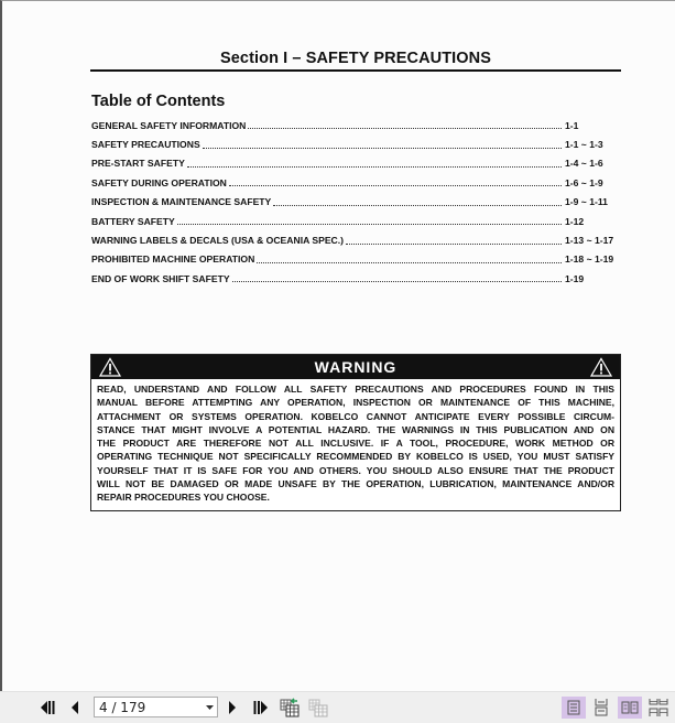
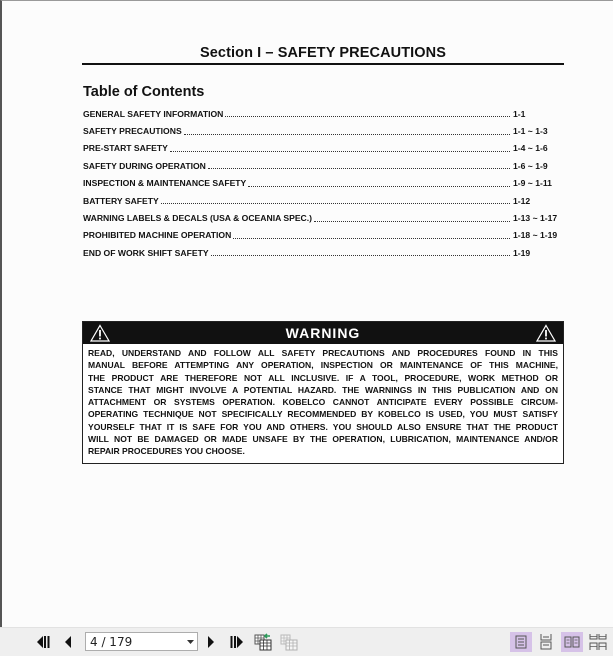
  Section I – SAFETY PRECAUTIONS
  Table of Contents
  GENERAL SAFETY INFORMATION
  1-1
  SAFETY PRECAUTIONS
  1-1 ~ 1-3
  PRE-START SAFETY
  1-4 ~ 1-6
  SAFETY DURING OPERATION
  1-6 ~ 1-9
  INSPECTION & MAINTENANCE SAFETY
  1-9 ~ 1-11
  BATTERY SAFETY
  1-12
  WARNING LABELS & DECALS (USA & OCEANIA SPEC.)
  1-13 ~ 1-17
  PROHIBITED MACHINE OPERATION
  1-18 ~ 1-19
  END OF WORK SHIFT SAFETY
  1-19
  WARNING
  READ, UNDERSTAND AND FOLLOW ALL SAFETY PRECAUTIONS AND PROCEDURES FOUND IN THIS
  MANUAL BEFORE ATTEMPTING ANY OPERATION, INSPECTION OR MAINTENANCE OF THIS MACHINE,
- ATTACHMENT OR SYSTEMS OPERATION. KOBELCO CANNOT ANTICIPATE EVERY POSSIBLE CIRCUM-
+ THE PRODUCT ARE THEREFORE NOT ALL INCLUSIVE. IF A TOOL, PROCEDURE, WORK METHOD OR
  STANCE THAT MIGHT INVOLVE A POTENTIAL HAZARD. THE WARNINGS IN THIS PUBLICATION AND ON
- THE PRODUCT ARE THEREFORE NOT ALL INCLUSIVE. IF A TOOL, PROCEDURE, WORK METHOD OR
+ ATTACHMENT OR SYSTEMS OPERATION. KOBELCO CANNOT ANTICIPATE EVERY POSSIBLE CIRCUM-
  OPERATING TECHNIQUE NOT SPECIFICALLY RECOMMENDED BY KOBELCO IS USED, YOU MUST SATISFY
  YOURSELF THAT IT IS SAFE FOR YOU AND OTHERS. YOU SHOULD ALSO ENSURE THAT THE PRODUCT
  WILL NOT BE DAMAGED OR MADE UNSAFE BY THE OPERATION, LUBRICATION, MAINTENANCE AND/OR
  REPAIR PROCEDURES YOU CHOOSE.
  4 / 179
